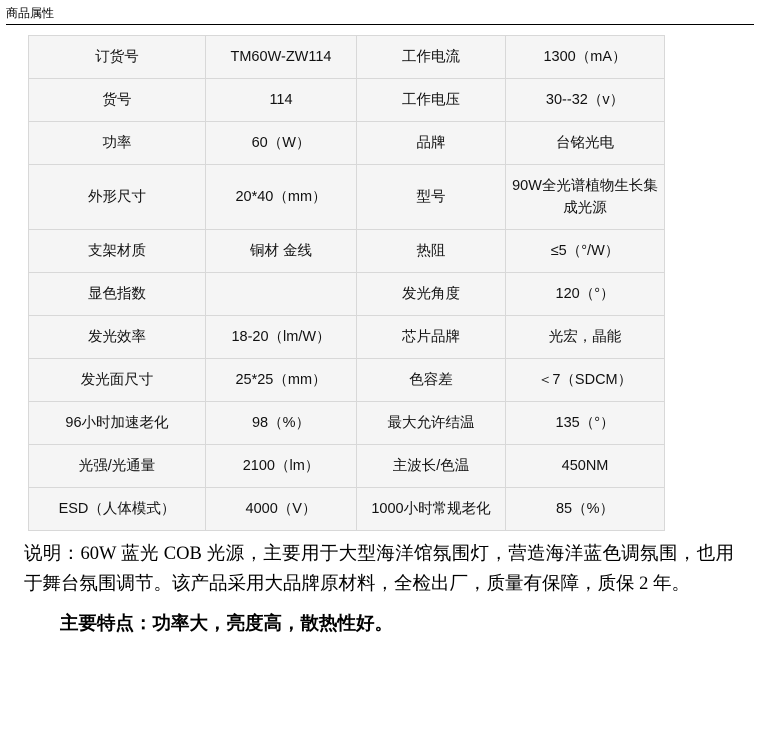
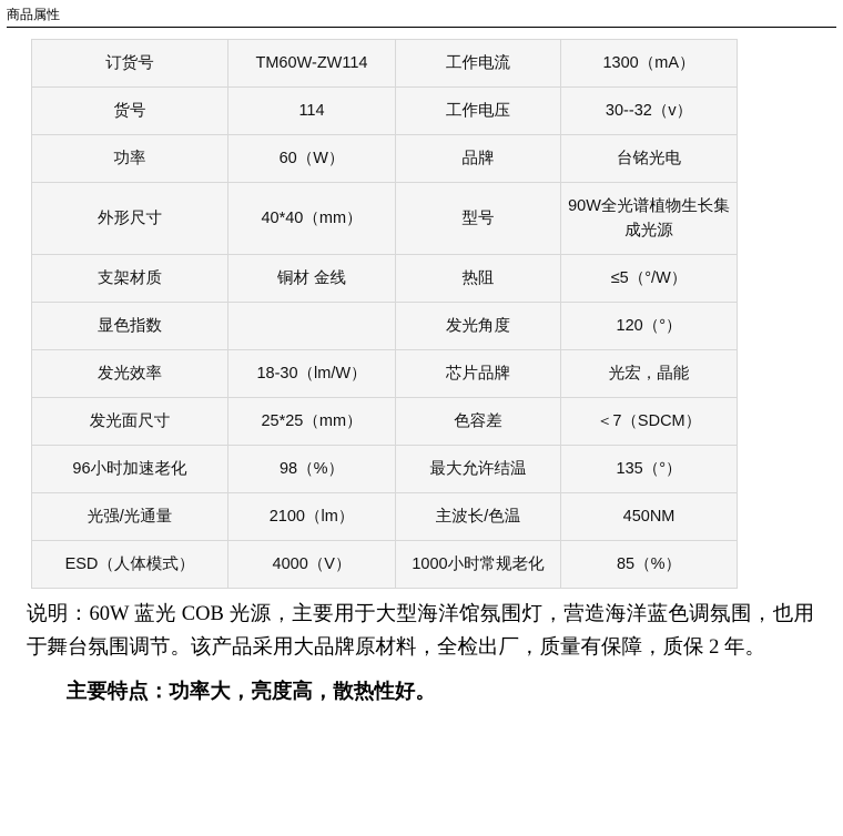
  商品属性
  订货号	TM60W-ZW114	工作电流	1300（mA）
  货号	114	工作电压	30--32（v）
  功率	60（W）	品牌	台铭光电
- 外形尺寸	20*40（mm）	型号	90W全光谱植物生长集成光源
+ 外形尺寸	40*40（mm）	型号	90W全光谱植物生长集成光源
  支架材质	铜材 金线	热阻	≤5（°/W）
  显色指数		发光角度	120（°）
- 发光效率	18-20（lm/W）	芯片品牌	光宏，晶能
+ 发光效率	18-30（lm/W）	芯片品牌	光宏，晶能
  发光面尺寸	25*25（mm）	色容差	＜7（SDCM）
  96小时加速老化	98（%）	最大允许结温	135（°）
  光强/光通量	2100（lm）	主波长/色温	450NM
  ESD（人体模式）	4000（V）	1000小时常规老化	85（%）
  说明：60W 蓝光 COB 光源，主要用于大型海洋馆氛围灯，营造海洋蓝色调氛围，也用于舞台氛围调节。该产品采用大品牌原材料，全检出厂，质量有保障，质保 2 年。
  主要特点：功率大，亮度高，散热性好。
